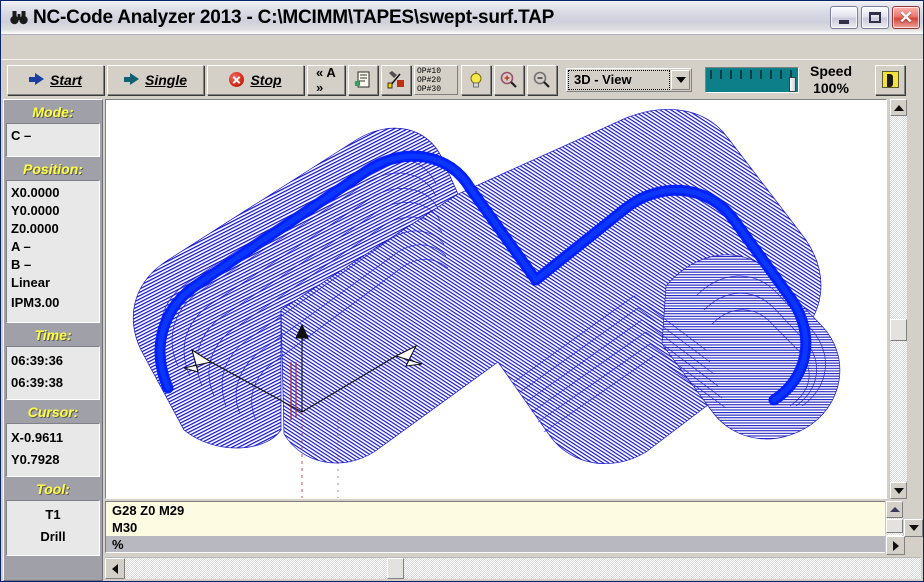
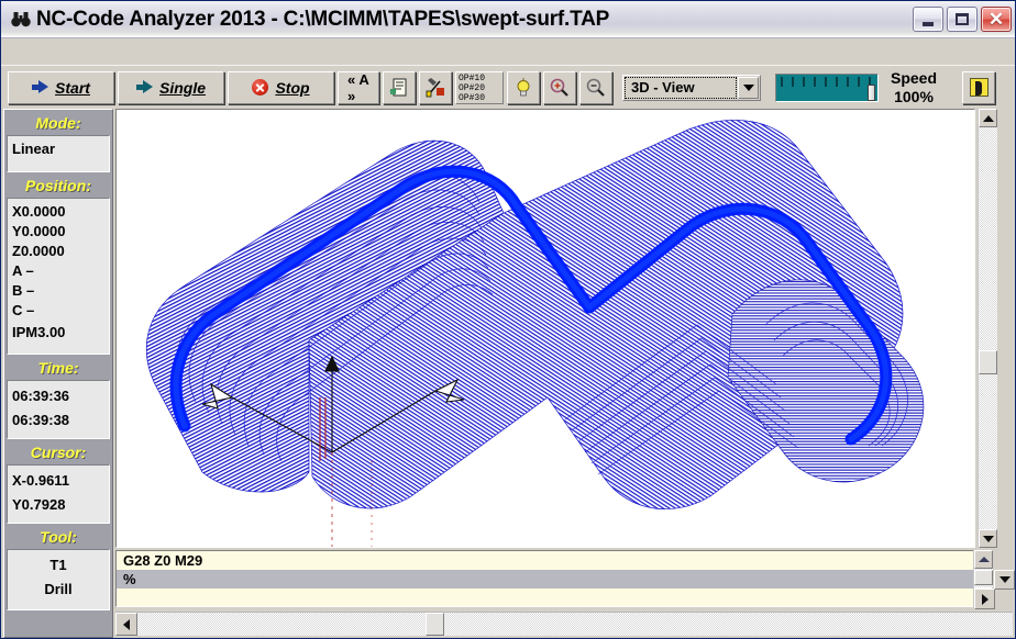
  NC-Code Analyzer 2013 - C:\MCIMM\TAPES\swept-surf.TAP
  ✕
  Start
  Single
  Stop
  « A »
  OP#10
  OP#20
  OP#30
  3D - View
  Speed
  100%
  Mode:
- C –
+ Linear
  Position:
  X0.0000
  Y0.0000
  Z0.0000
  A –
  B –
- Linear
+ C –
  IPM3.00
  Time:
  06:39:36
  06:39:38
  Cursor:
  X-0.9611
  Y0.7928
  Tool:
  T1
  Drill
  G28 Z0 M29
- M30
  %
